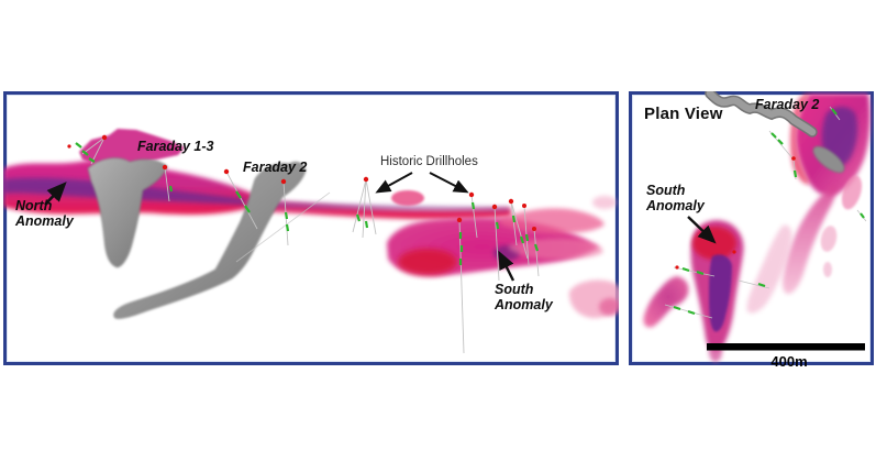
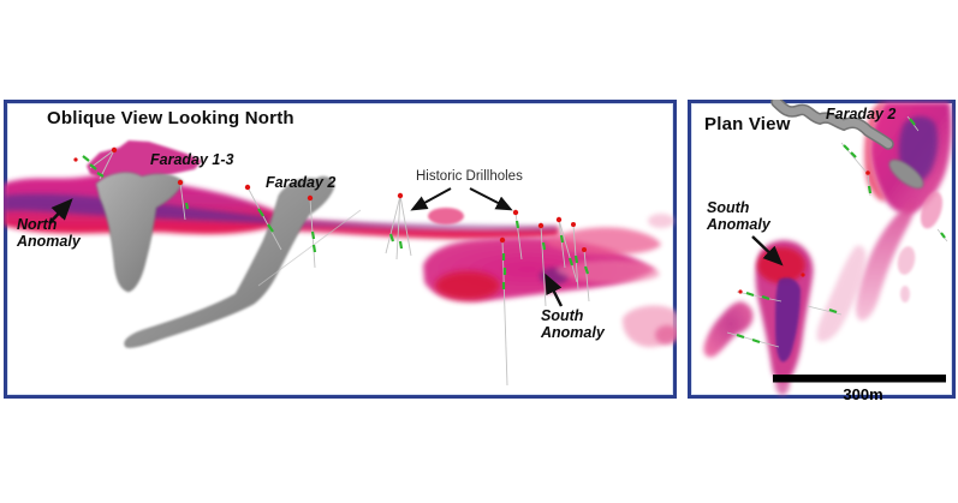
+ Oblique View Looking North
  Faraday 1-3
  Faraday 2
  Historic Drillholes
  North
  Anomaly
  South
  Anomaly
  Plan View
  Faraday 2
  South
  Anomaly
- 400m
+ 300m
